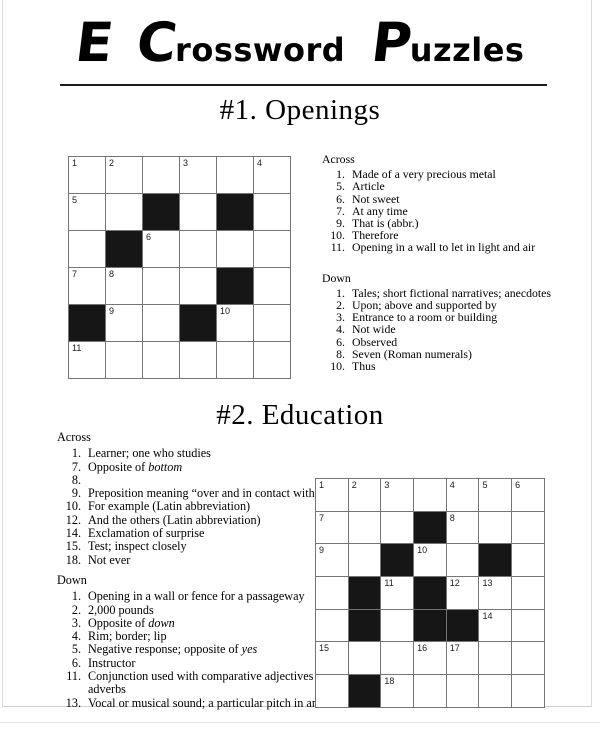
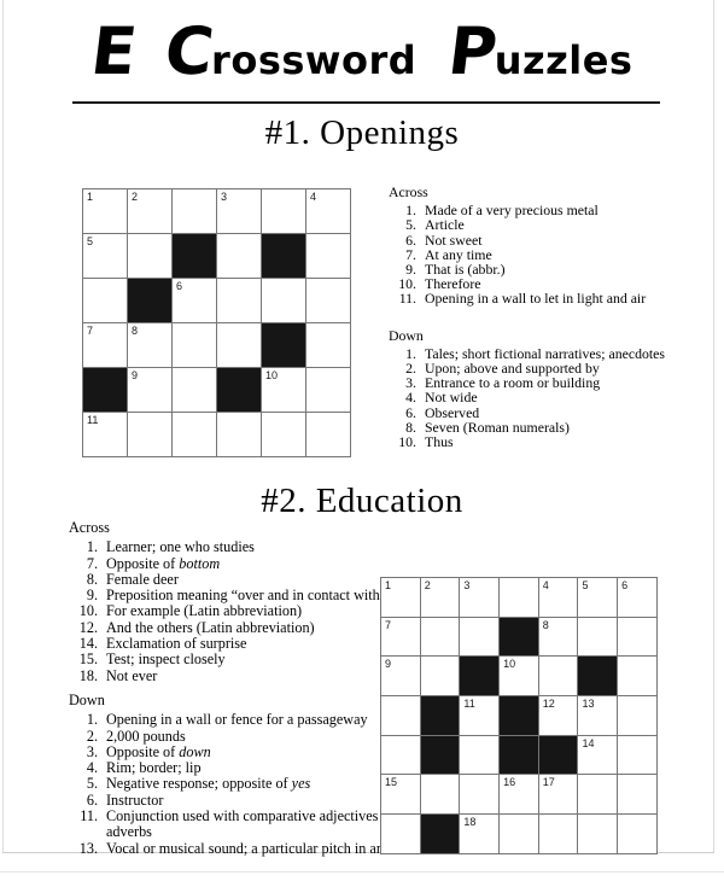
  rossword
  uzzles
  #1. Openings
  1	2		3		4
  5
  		6
  7	8
  	9			10
  11
  Across
  1.
  Made of a very precious metal
  5.
  Article
  6.
  Not sweet
  7.
  At any time
  9.
  That is (abbr.)
  10.
  Therefore
  11.
  Opening in a wall to let in light and air
  Down
  1.
  Tales; short fictional narratives; anecdotes
  2.
  Upon; above and supported by
  3.
  Entrance to a room or building
  4.
  Not wide
  6.
  Observed
  8.
  Seven (Roman numerals)
  10.
  Thus
  #2. Education
  Across
  1.
  Learner; one who studies
  7.
  Opposite of bottom
  8.
+ Female deer
  9.
  Preposition meaning “over and in contact with
  10.
  For example (Latin abbreviation)
  12.
  And the others (Latin abbreviation)
  14.
  Exclamation of surprise
  15.
  Test; inspect closely
  18.
  Not ever
  Down
  1.
  Opening in a wall or fence for a passageway
  2.
  2,000 pounds
  3.
  Opposite of down
  4.
  Rim; border; lip
  5.
  Negative response; opposite of yes
  6.
  Instructor
  11.
  Conjunction used with comparative adjectives adverbs
  13.
  Vocal or musical sound; a particular pitch in a
  1	2	3		4	5	6
  7				8
  9			10
  		11		12	13
  					14
  15			16	17
  		18
